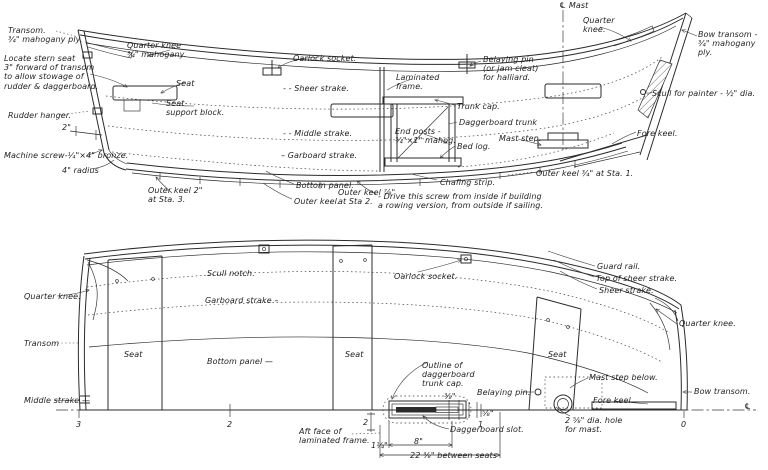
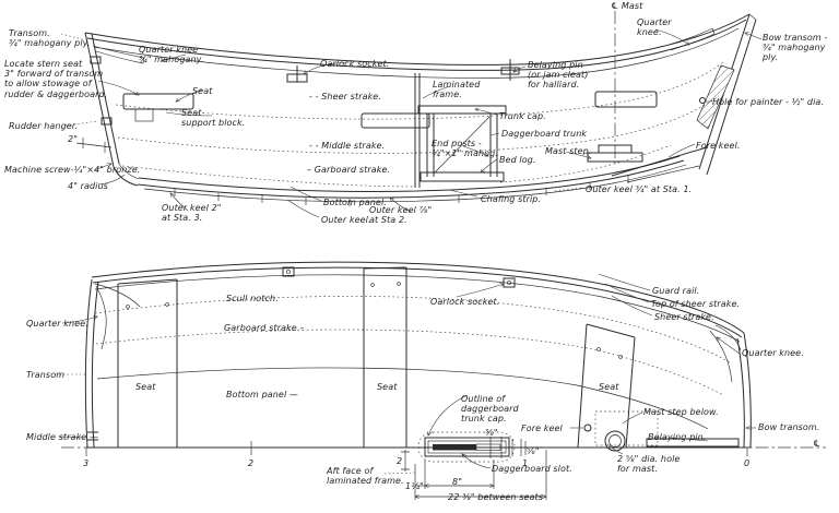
  Transom.
  ¾" mahogany ply.
  Locate stern seat
  3" forward of transom
  to allow stowage of
  rudder & daggerboard.
  Rudder hanger.
  2"
  Machine screw-¼"×4" bronze.
  4" radius
  Quarter knee
  ¾" mahogany.
  Seat
  Seat
  support block.
  Oarlock socket.
  - - Sheer strake.
  - - Middle strake.
  – Garboard strake.
  Bottom panel.
  Outer keel.
  Outer keel 2"
  at Sta. 3.
  Outer keel ⅞"
  at Sta 2.
  Chafing strip.
- - Drive this screw from inside if building
- a rowing version, from outside if sailing.
  Outer keel ¾" at Sta. 1.
  Laminated
  frame.
  Trunk cap.
  End posts -
  ¾"×1" mahog.
  Daggerboard trunk
  Bed log.
  Belaying pin
  (or jam cleat)
  for halliard.
  Mast step.
  ℄ Mast
  Quarter
  knee.
  Bow transom -
  ¾" mahogany ply.
- Scull for painter - ½" dia.
+ Hole for painter - ½" dia.
  Fore keel.
  Quarter knee.
  Transom
  Middle strake —
  Seat
  Scull notch.
  Garboard strake –
  Bottom panel —
  Seat
  Oarlock socket.
  Outline of
  daggerboard
  trunk cap.
  Seat
  Guard rail.
  Top of sheer strake.
  Sheer strake.
  Quarter knee.
  Mast step below.
- Fore keel
+ Belaying pin.
  Bow transom.
  2 ⅝" dia. hole
  for mast.
- Belaying pin.
+ Fore keel
  Daggerboard slot.
  Aft face of
  laminated frame.
  22 ⅜" between seats
  8"
  1¼"
  2
  ⅝"
  ⅜"
  ℄
  3
  2
  1
  0
